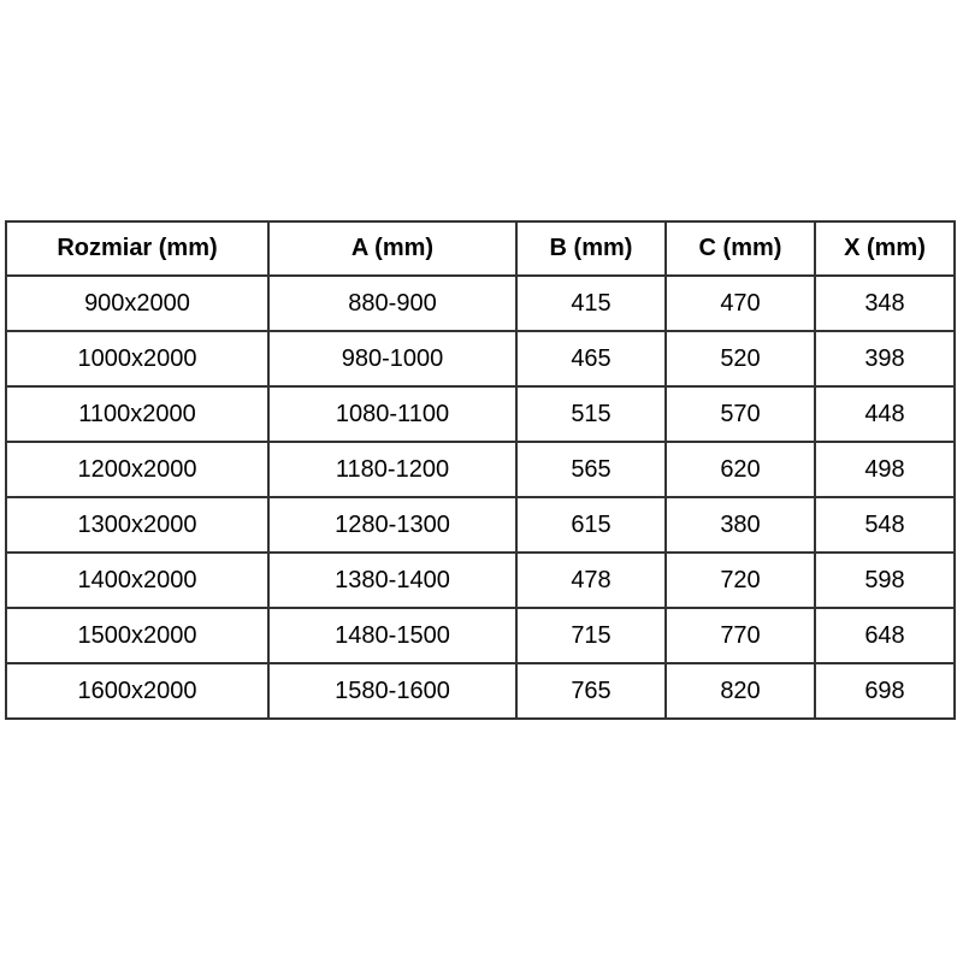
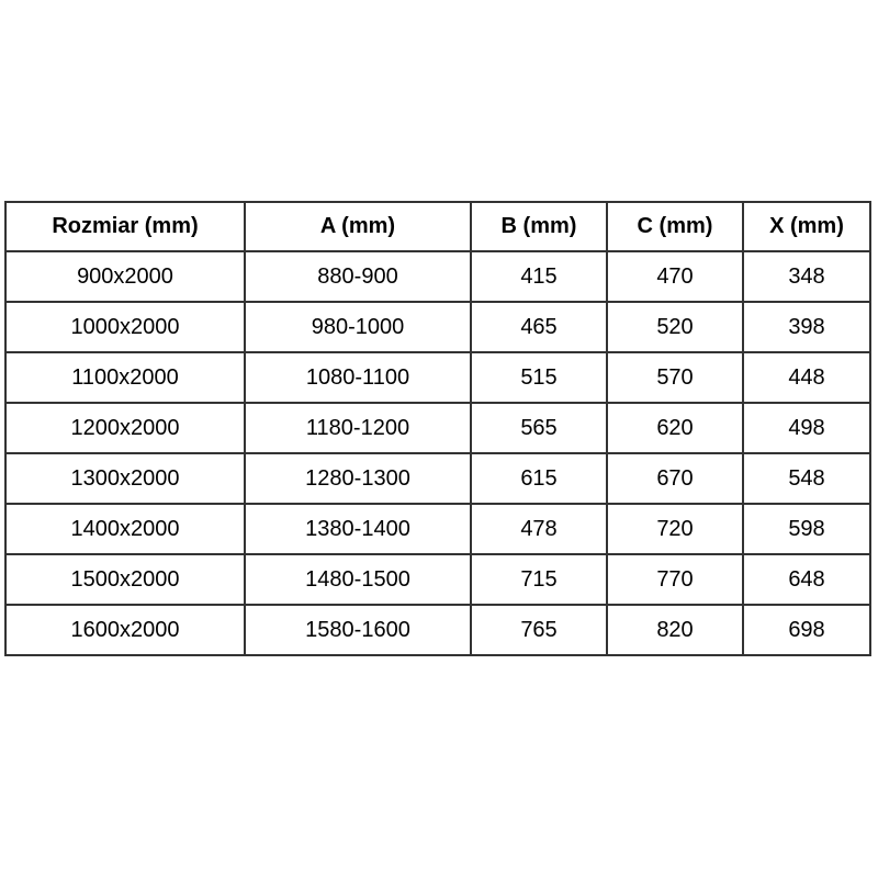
  Rozmiar (mm)	A (mm)	B (mm)	C (mm)	X (mm)
  900x2000	880-900	415	470	348
  1000x2000	980-1000	465	520	398
  1100x2000	1080-1100	515	570	448
  1200x2000	1180-1200	565	620	498
- 1300x2000	1280-1300	615	380	548
+ 1300x2000	1280-1300	615	670	548
  1400x2000	1380-1400	478	720	598
  1500x2000	1480-1500	715	770	648
  1600x2000	1580-1600	765	820	698
